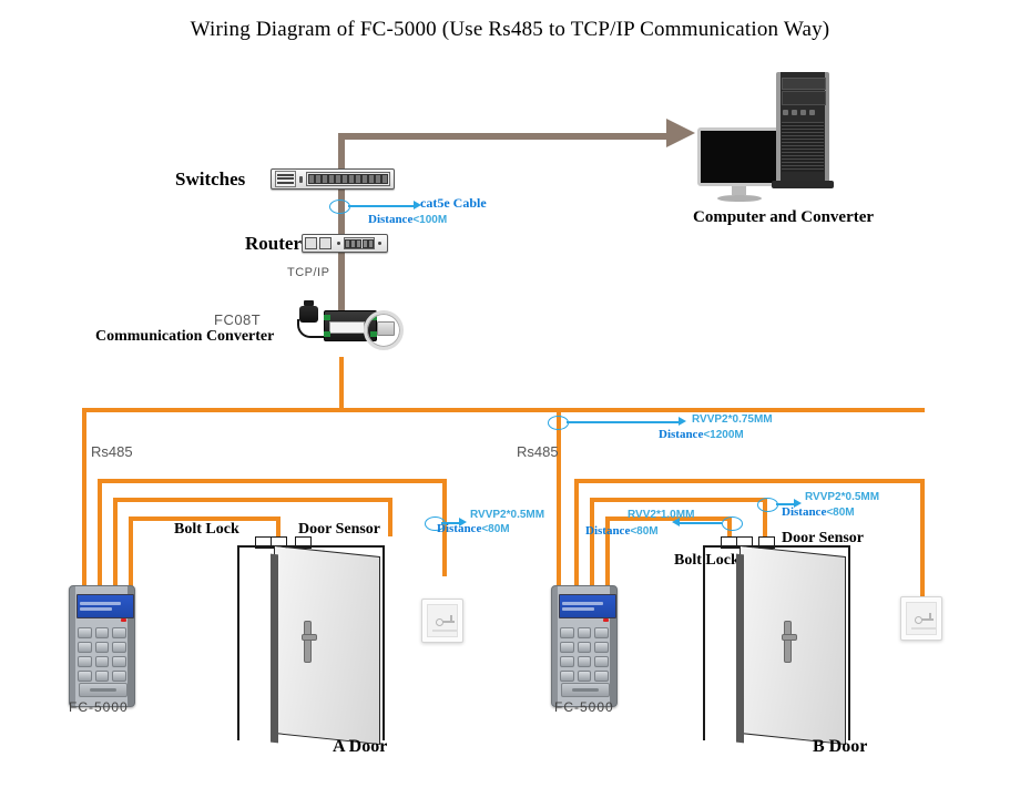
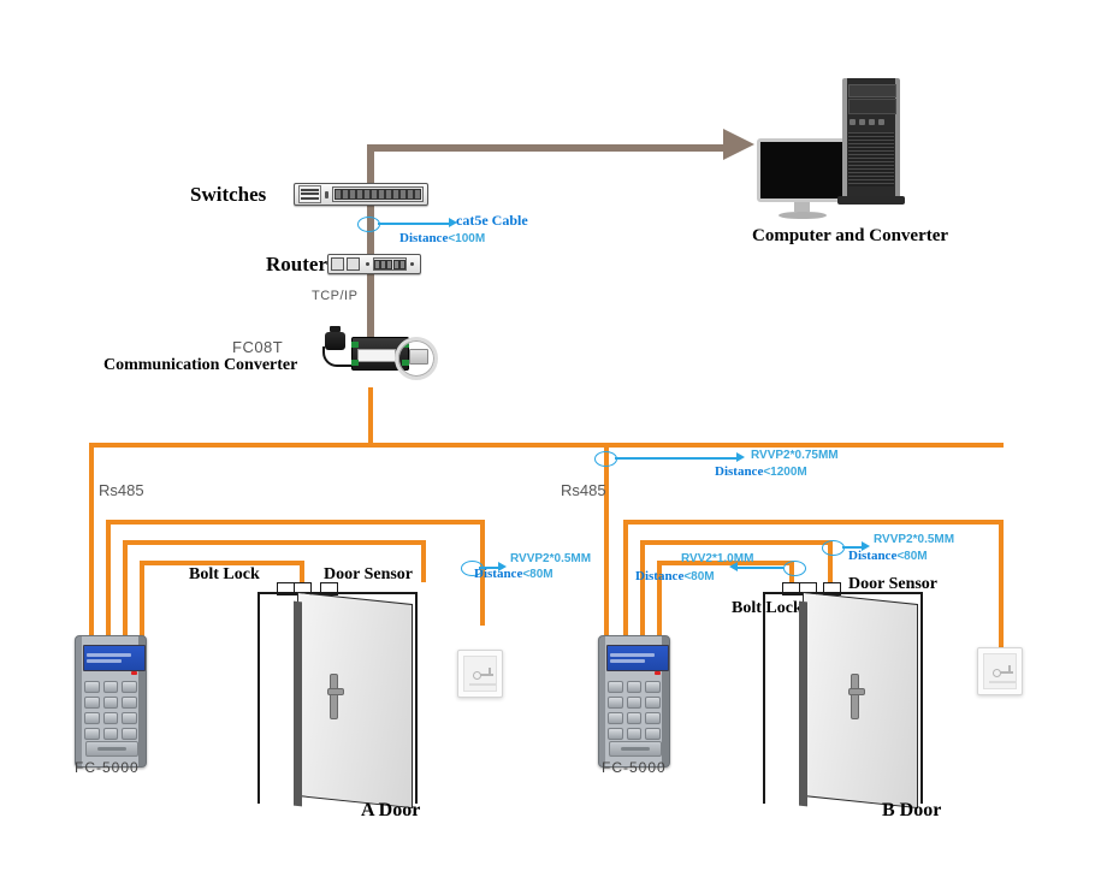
- Wiring Diagram of FC-5000 (Use Rs485 to TCP/IP Communication Way)
  Switches
  cat5e Cable
  Distance<100M
  Router
  TCP/IP
  FC08T
  Communication Converter
  Computer and Converter
  Rs485
  RVVP2*0.5MM
  Distance<80M
  Bolt Lock
  Door Sensor
  A Door
  FC-5000
  Rs485
  RVVP2*0.75MM
  Distance<1200M
  RVV2*1.0MM
  Distance<80M
  RVVP2*0.5MM
  Distance<80M
  Bolt Lock
  Door Sensor
  B Door
  FC-5000
